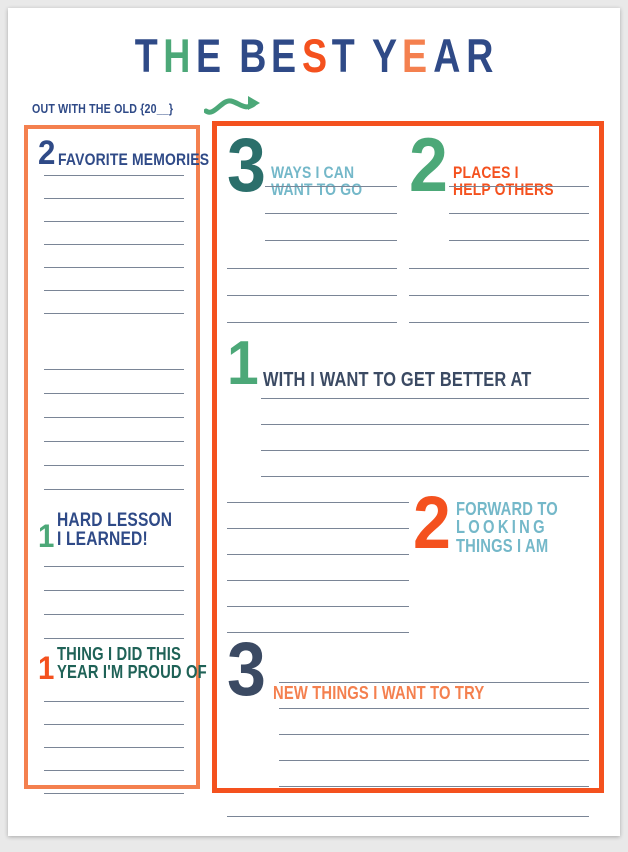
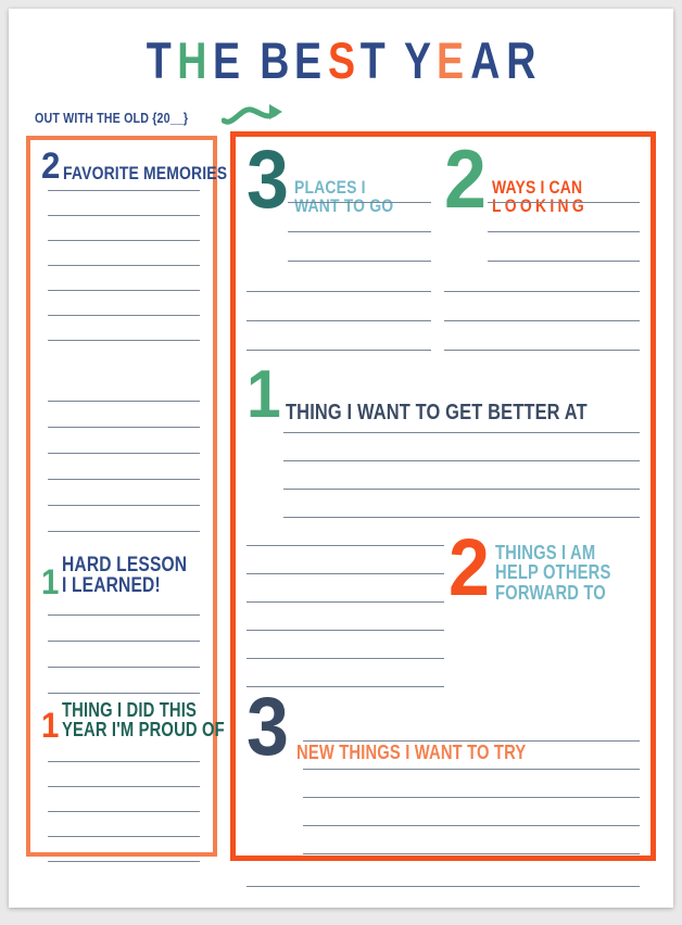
  THE BEST YE A R
  OUT WITH THE OLD {20__}
  2 FAVORITE MEMORIES
  1HARD LESSON
  I LEARNED!
  1THING I DID THIS
  YEAR I'M PROUD OF
- 3 WAYS I CAN
+ 3 PLACES I
  WANT TO GO
- 2 PLACES I
+ 2 WAYS I CAN
- HELP OTHERS
+ LOOKING
- 1 WITH I WANT TO GET BETTER AT
+ 1 THING I WANT TO GET BETTER AT
- 2 FORWARD TO
+ 2 THINGS I AM
- LOOKING
+ HELP OTHERS
- THINGS I AM
+ FORWARD TO
  3 NEW THINGS I WANT TO TRY
